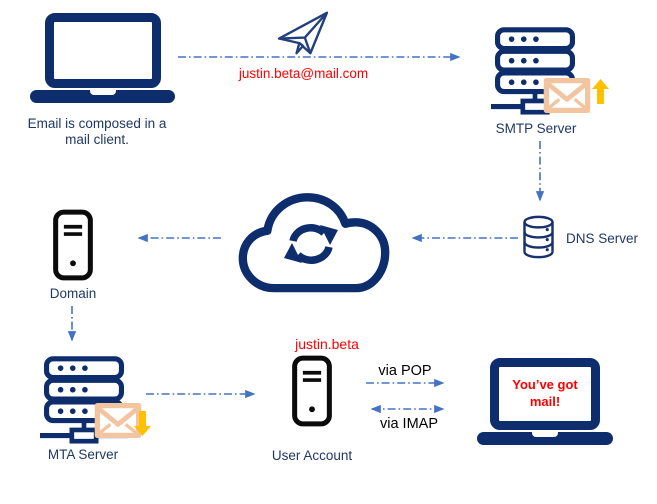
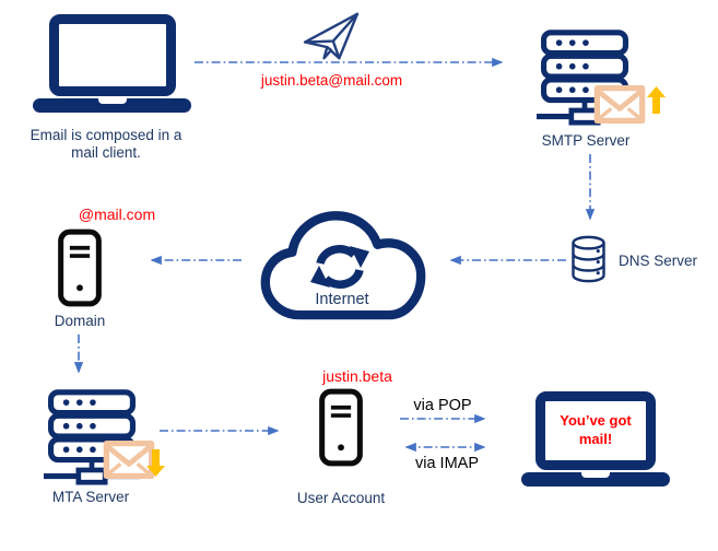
  Email is composed in a
  mail client.
  justin.beta@mail.com
  SMTP Server
  DNS Server
+ Internet
+ @mail.com
  Domain
  MTA Server
  justin.beta
  User Account
  via POP
  via IMAP
  You’ve got
  mail!
